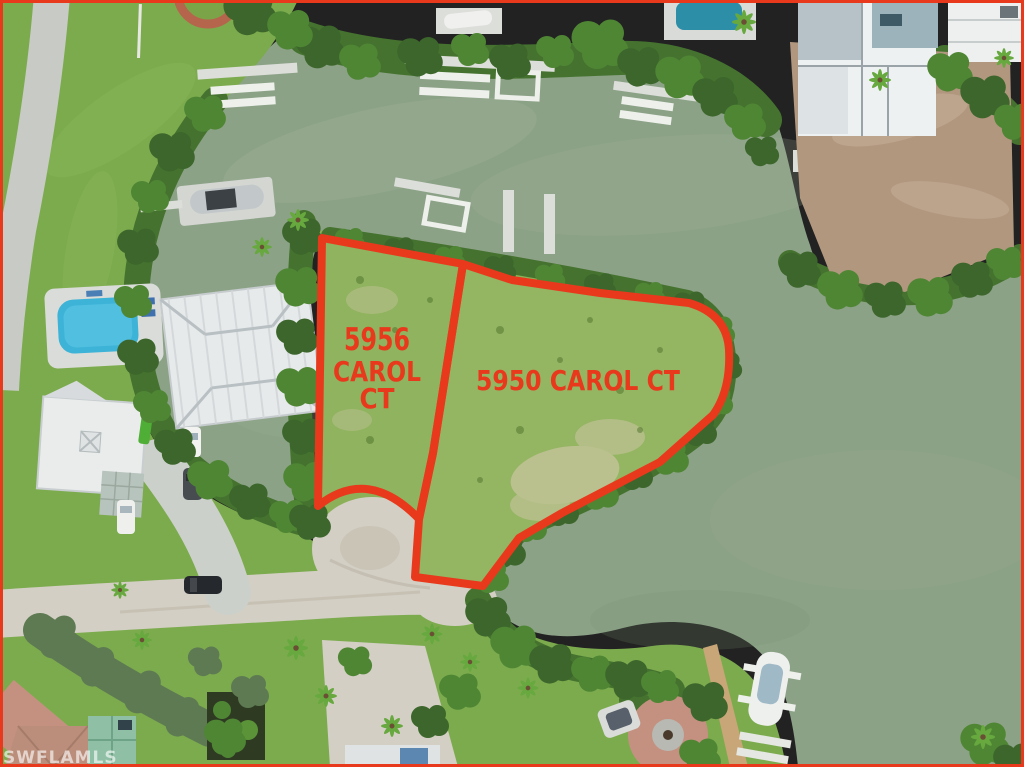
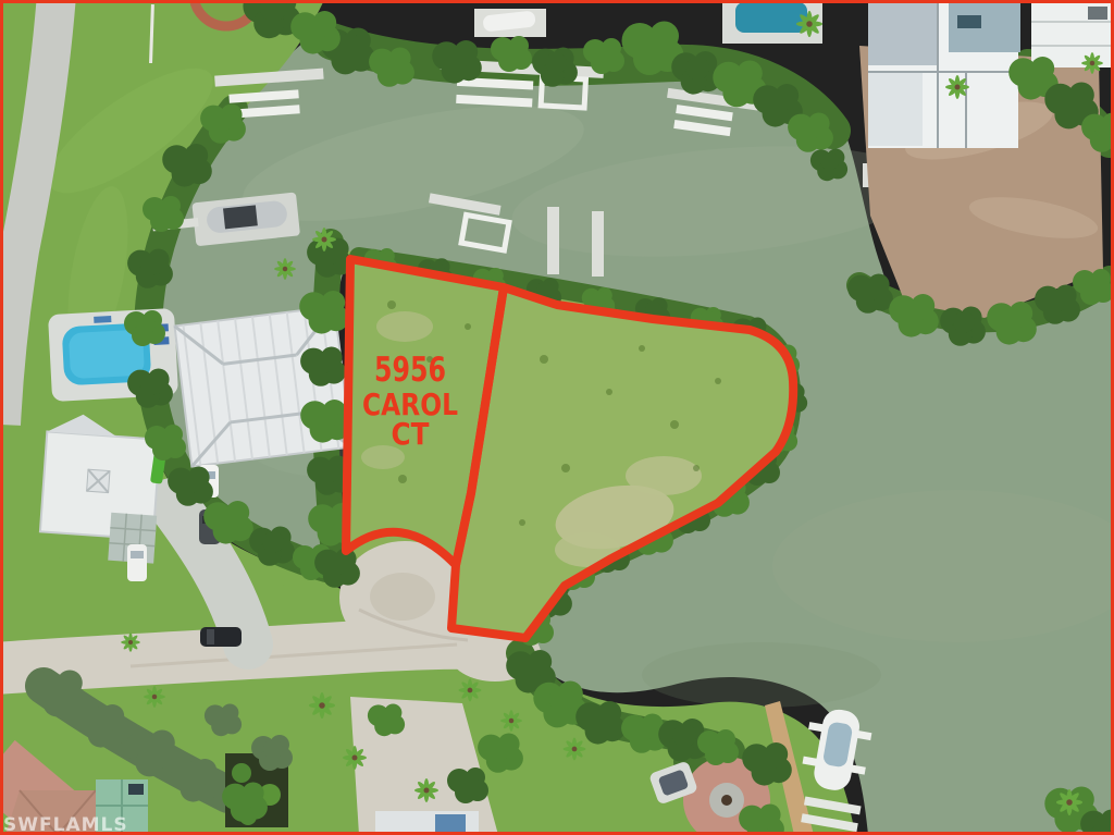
  5956
  CAROL
  CT
- 5950 CAROL CT
  SWFLAMLS
